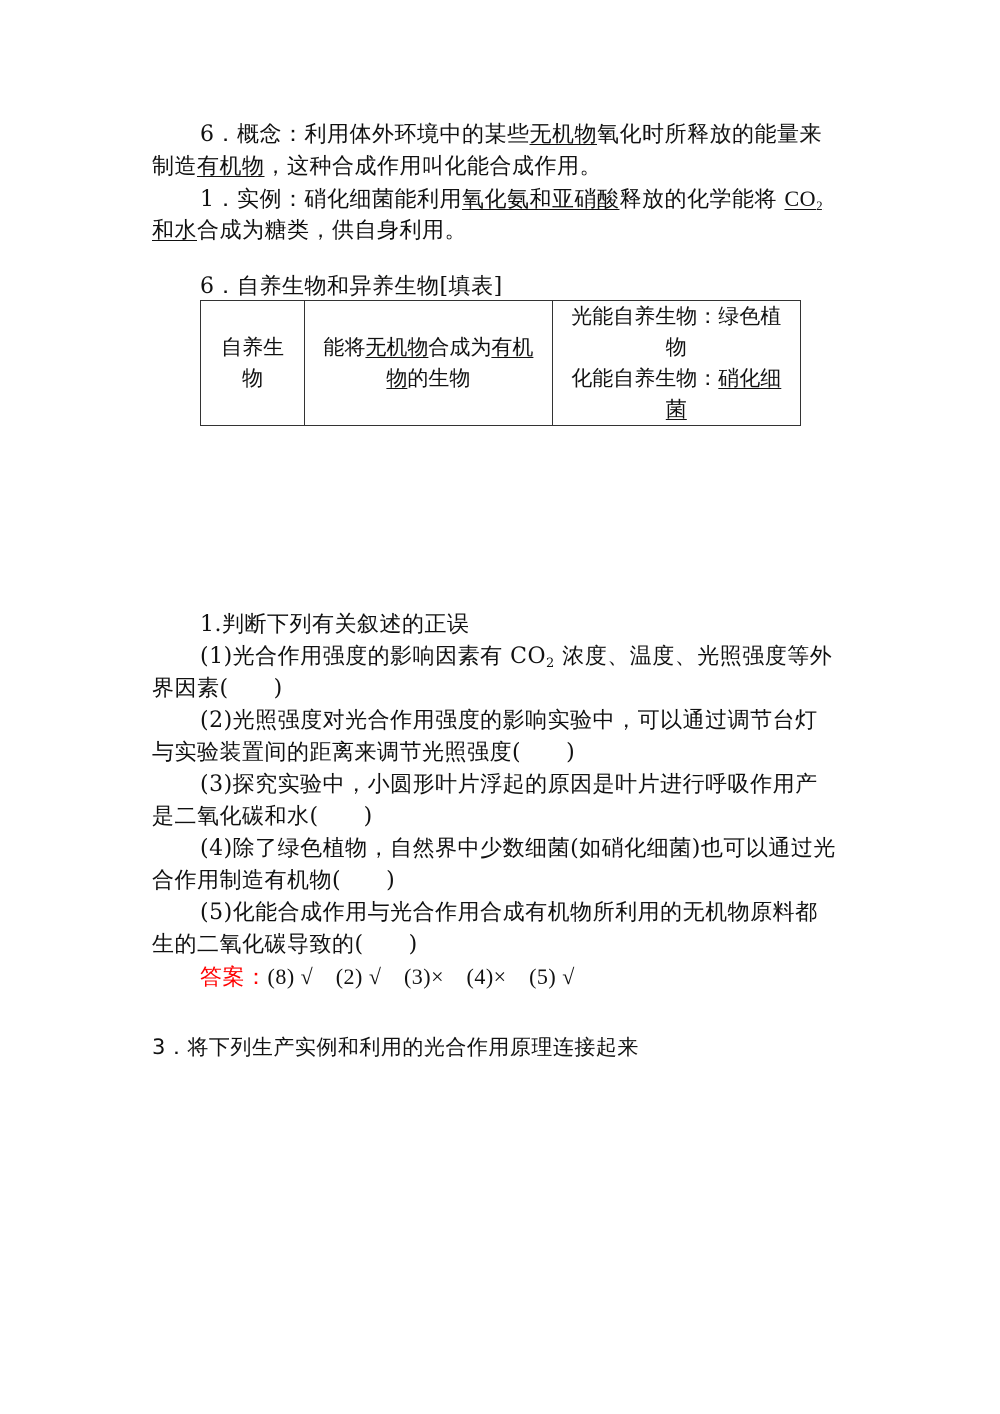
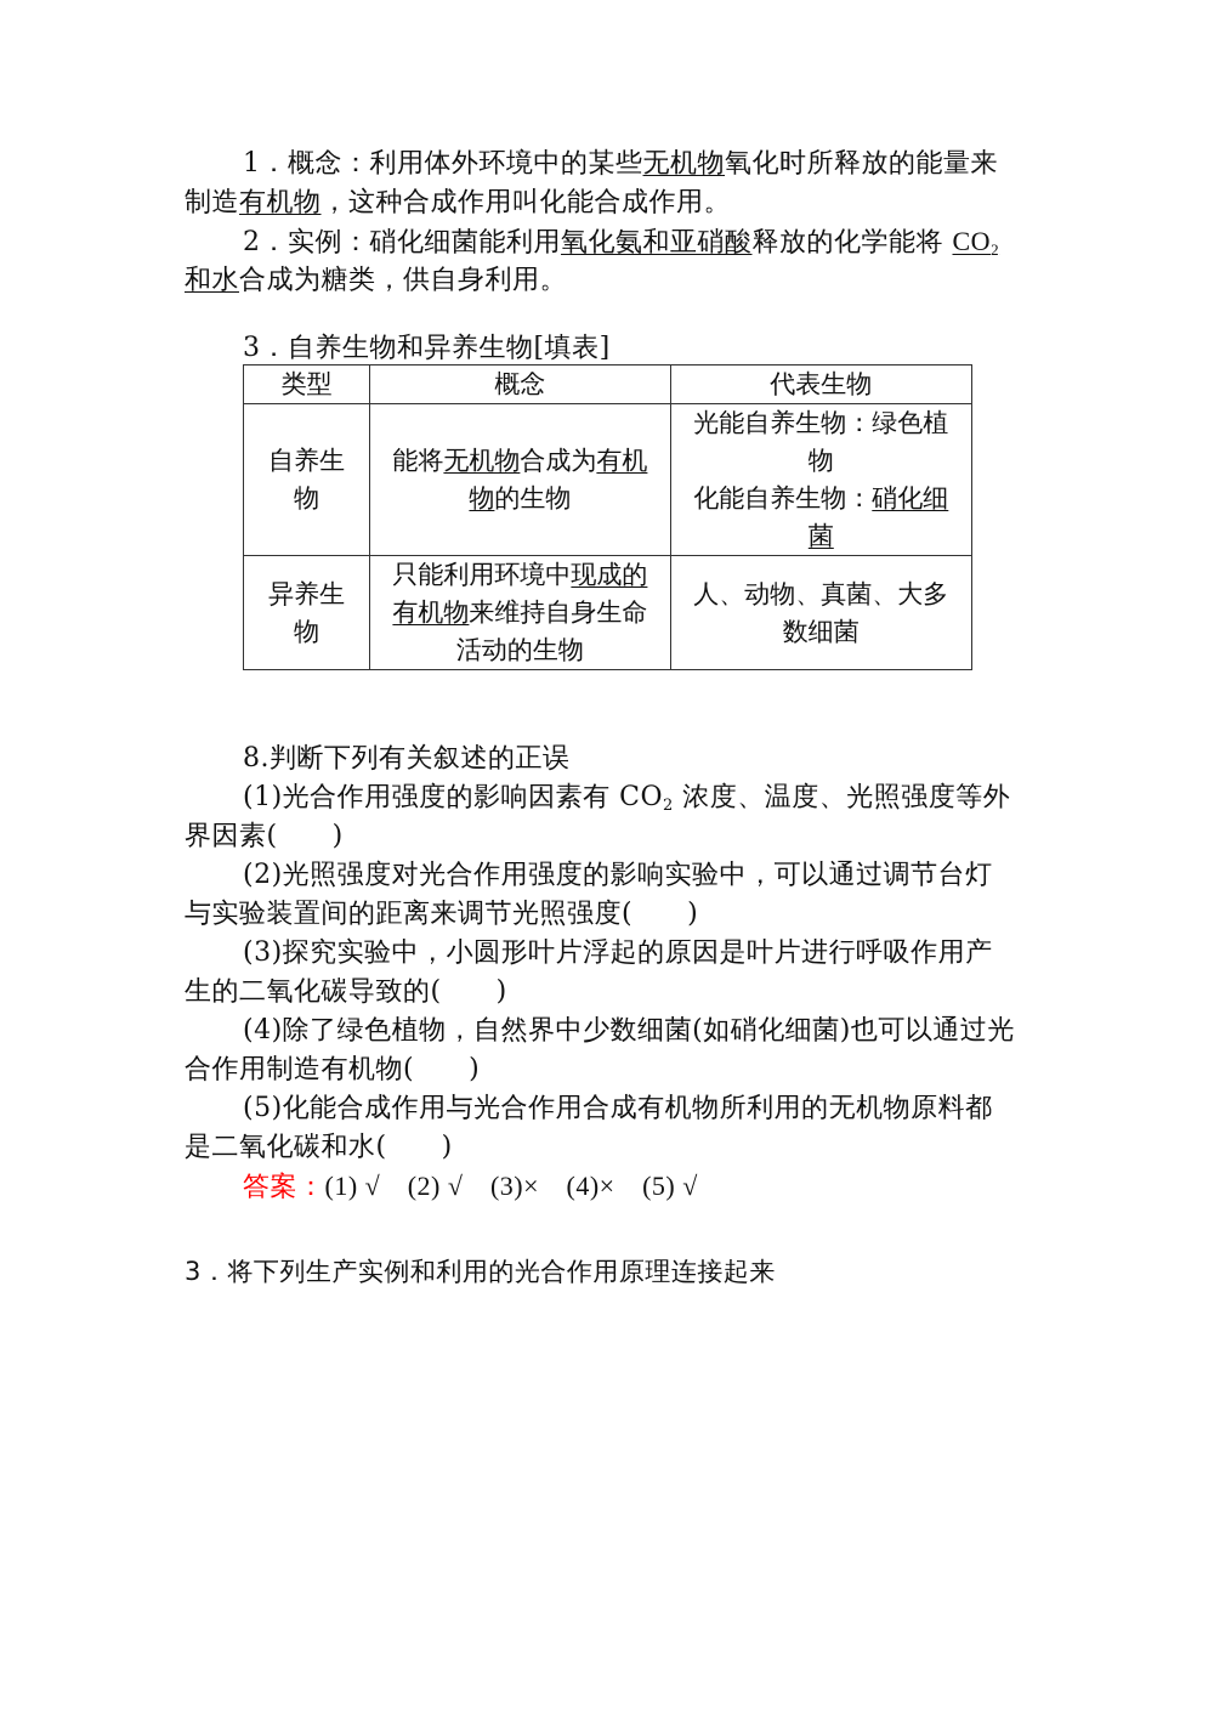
- 6．概念：利用体外环境中的某些无机物氧化时所释放的能量来
+ 1．概念：利用体外环境中的某些无机物氧化时所释放的能量来
  制造有机物，这种合成作用叫化能合成作用。
- 1．实例：硝化细菌能利用氧化氨和亚硝酸释放的化学能将 CO2
+ 2．实例：硝化细菌能利用氧化氨和亚硝酸释放的化学能将 CO2
  和水合成为糖类，供自身利用。
- 6．自养生物和异养生物[填表]
+ 3．自养生物和异养生物[填表]
+ 类型	概念	代表生物
  自养生物	能将无机物合成为有机物的生物	光能自养生物：绿色植物 化能自养生物：硝化细菌
+ 异养生物	只能利用环境中现成的有机物来维持自身生命活动的生物	人、动物、真菌、大多数细菌
- 1.判断下列有关叙述的正误
+ 8.判断下列有关叙述的正误
  (1)光合作用强度的影响因素有 CO2 浓度、温度、光照强度等外
  界因素( )
  (2)光照强度对光合作用强度的影响实验中，可以通过调节台灯
  与实验装置间的距离来调节光照强度( )
  (3)探究实验中，小圆形叶片浮起的原因是叶片进行呼吸作用产
- 是二氧化碳和水( )
+ 生的二氧化碳导致的( )
  (4)除了绿色植物，自然界中少数细菌(如硝化细菌)也可以通过光
  合作用制造有机物( )
  (5)化能合成作用与光合作用合成有机物所利用的无机物原料都
- 生的二氧化碳导致的( )
+ 是二氧化碳和水( )
- 答案：(8) √ (2) √ (3)× (4)× (5) √
+ 答案：(1) √ (2) √ (3)× (4)× (5) √
  3．将下列生产实例和利用的光合作用原理连接起来
